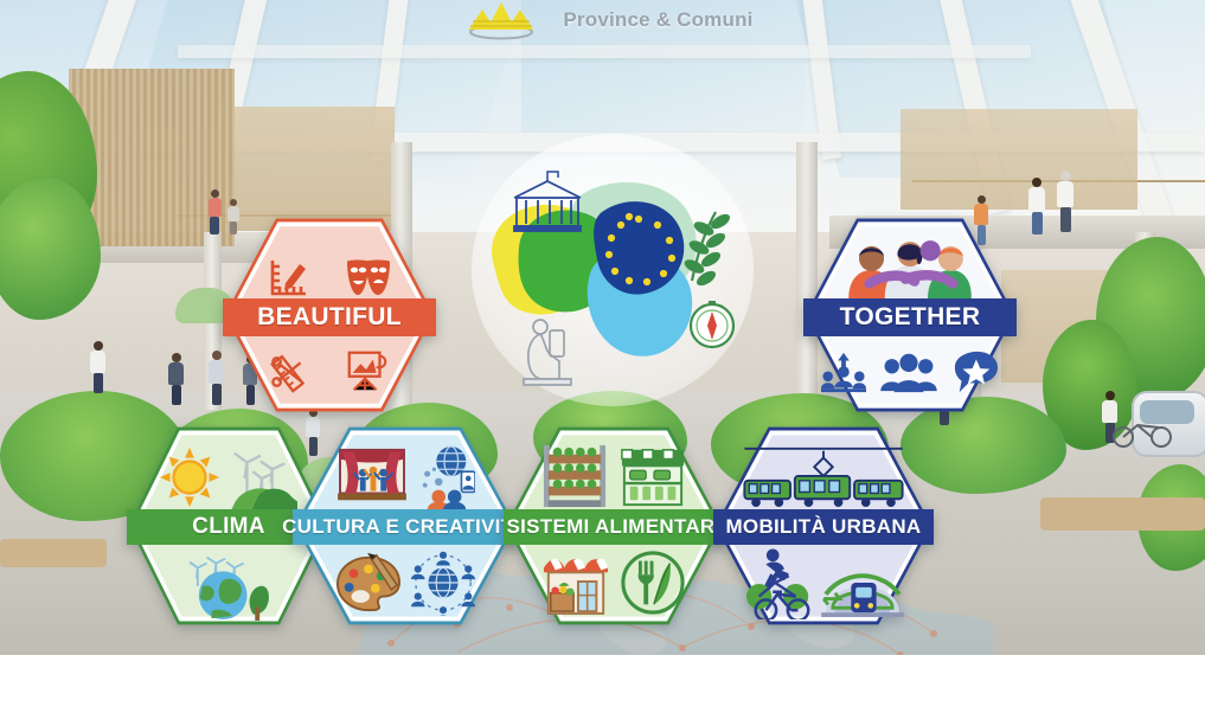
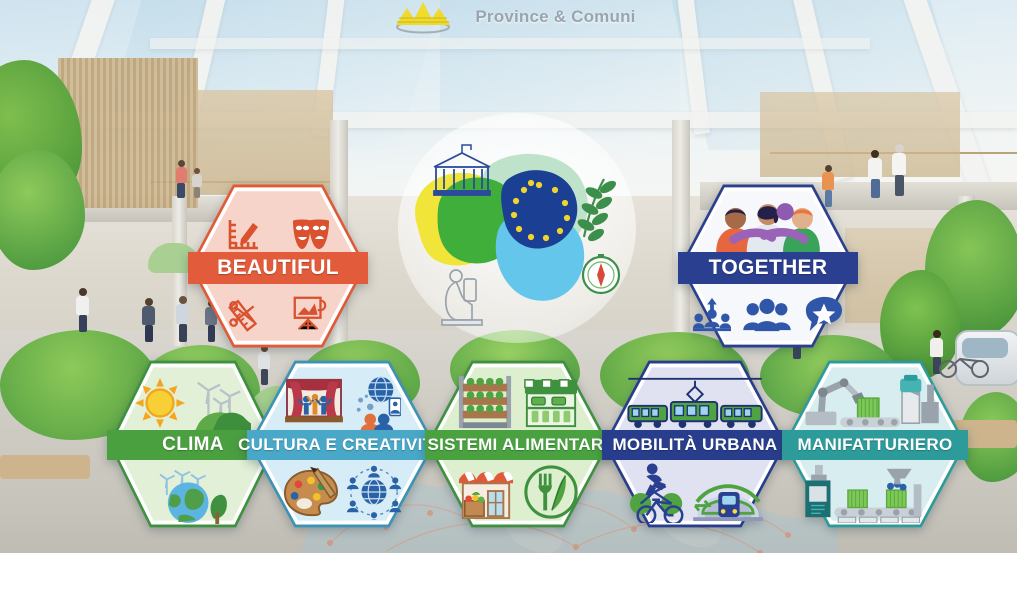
  Province & Comuni
  BEAUTIFUL
  TOGETHER
  CLIMA
  CULTURA E CREATIVI
  SISTEMI ALIMENTAR
  MOBILITÀ URBANA
+ MANIFATTURIERO
